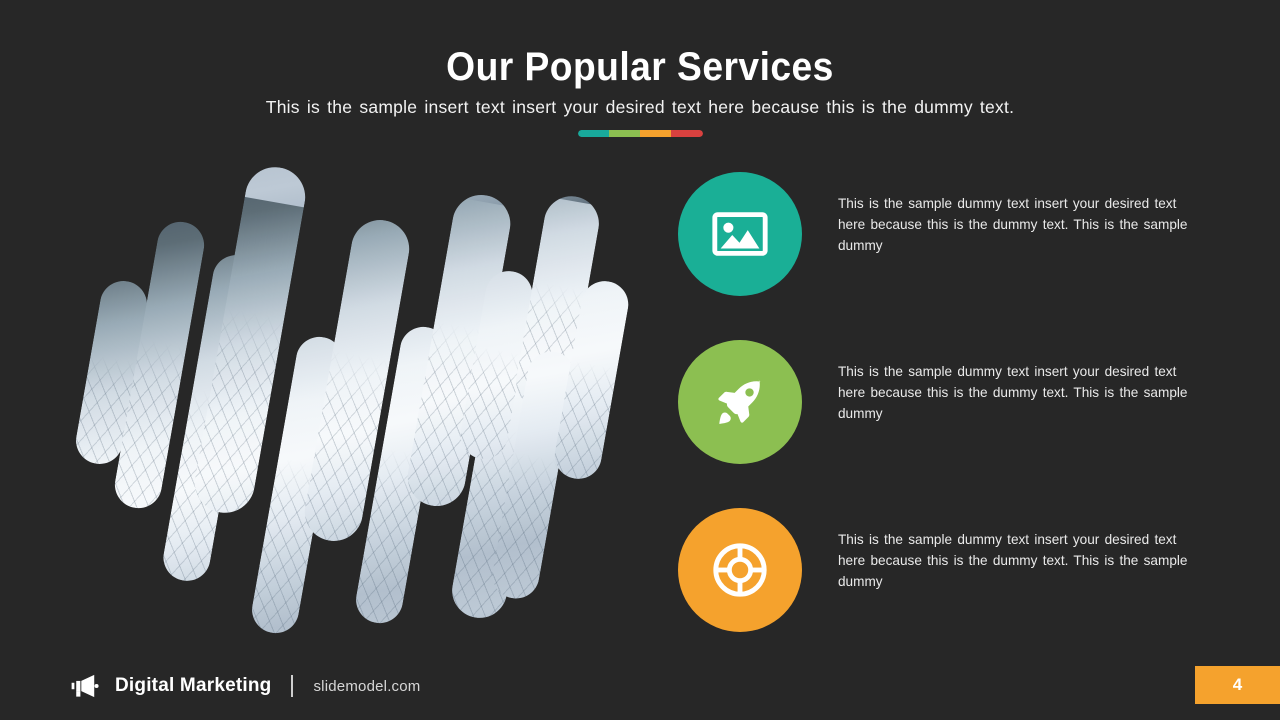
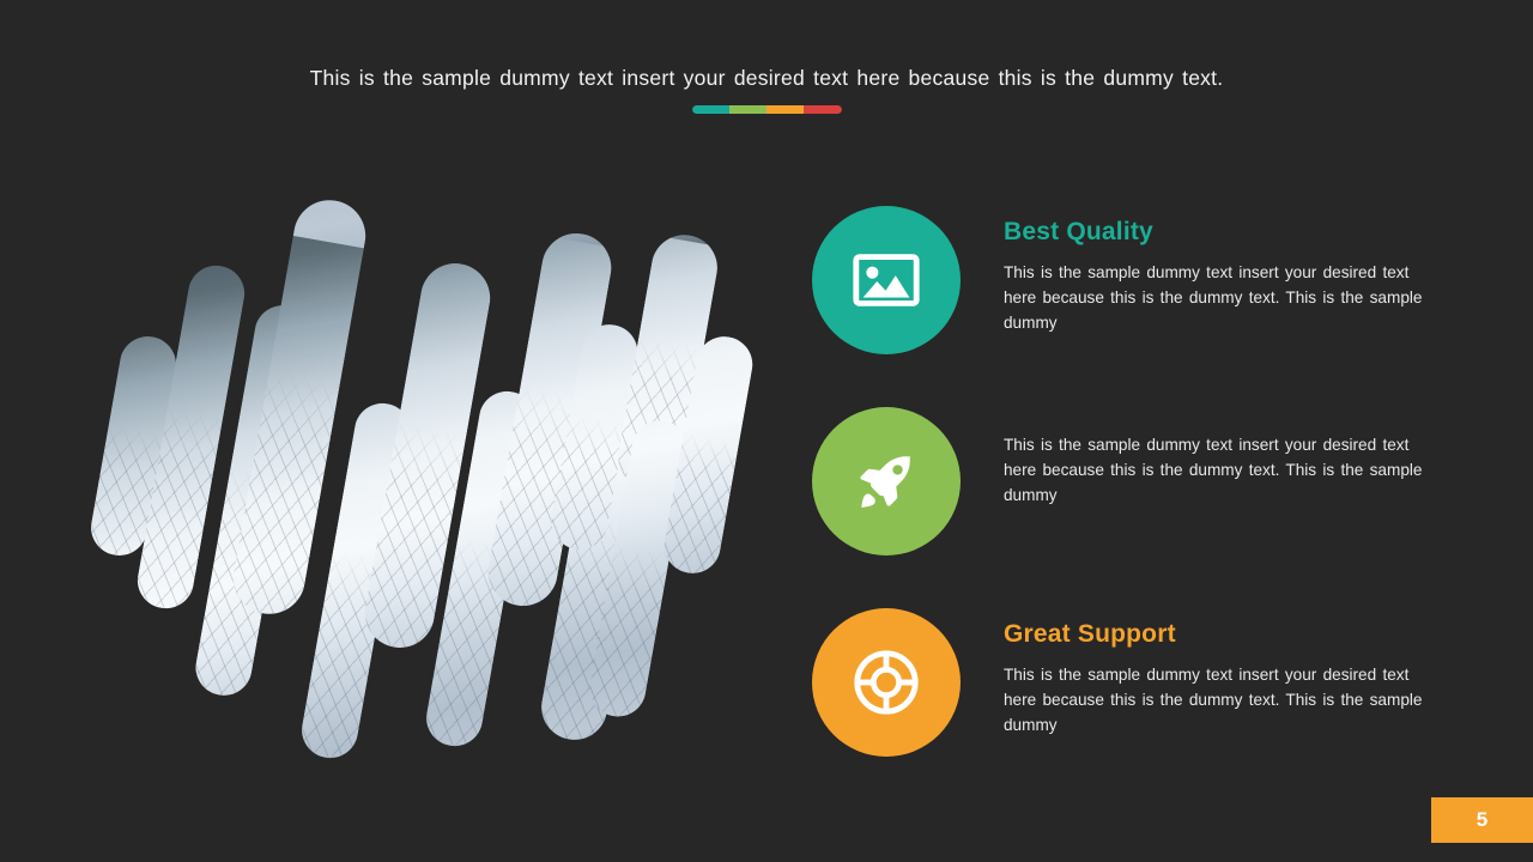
- Our Popular Services
- This is the sample insert text insert your desired text here because this is the dummy text.
+ This is the sample dummy text insert your desired text here because this is the dummy text.
+ Best Quality
  This is the sample dummy text insert your desired text here because this is the dummy text. This is the sample dummy
  This is the sample dummy text insert your desired text here because this is the dummy text. This is the sample dummy
+ Great Support
  This is the sample dummy text insert your desired text here because this is the dummy text. This is the sample dummy
- Digital Marketing
- slidemodel.com
- 4
+ 5
